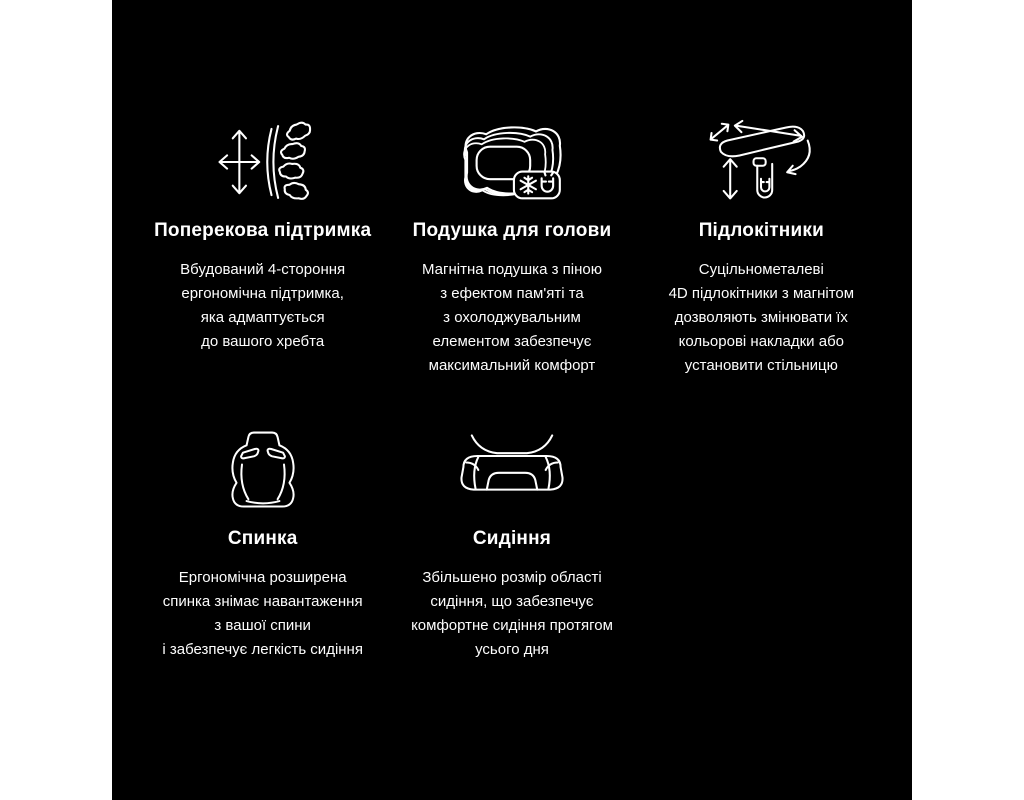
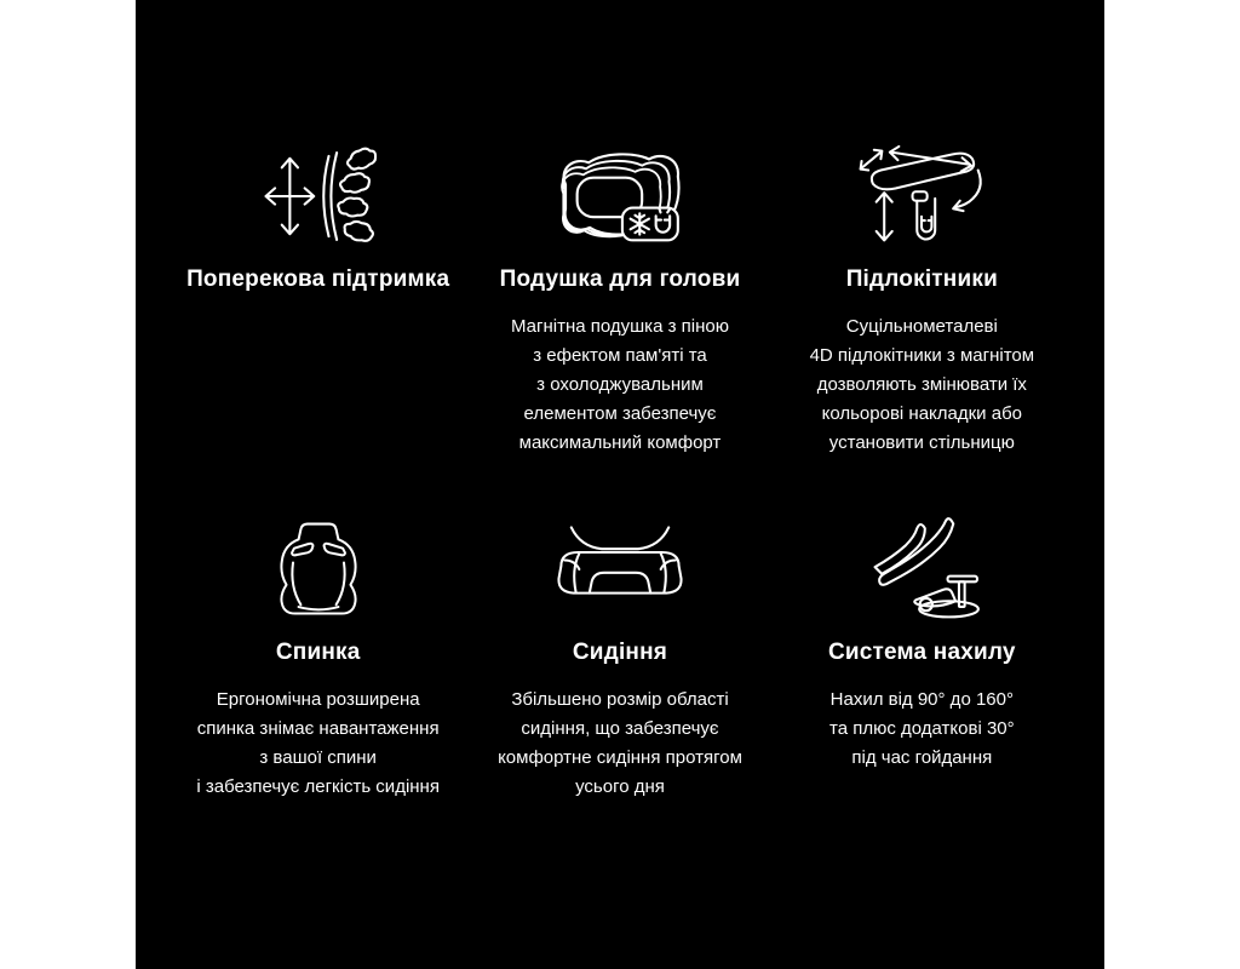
  Поперекова підтримка
- Вбудований 4-стороння
- ергономічна підтримка,
- яка адмаптується
- до вашого хребта
  Подушка для голови
  Магнітна подушка з піною
  з ефектом пам'яті та
  з охолоджувальним
  елементом забезпечує
  максимальний комфорт
  Підлокітники
  Суцільнометалеві
  4D підлокітники з магнітом
  дозволяють змінювати їх
  кольорові накладки або
  установити стільницю
  Спинка
  Ергономічна розширена
  спинка знімає навантаження
  з вашої спини
  і забезпечує легкість сидіння
  Сидіння
  Збільшено розмір області
  сидіння, що забезпечує
  комфортне сидіння протягом
  усього дня
+ Система нахилу
+ Нахил від 90° до 160°
+ та плюс додаткові 30°
+ під час гойдання
